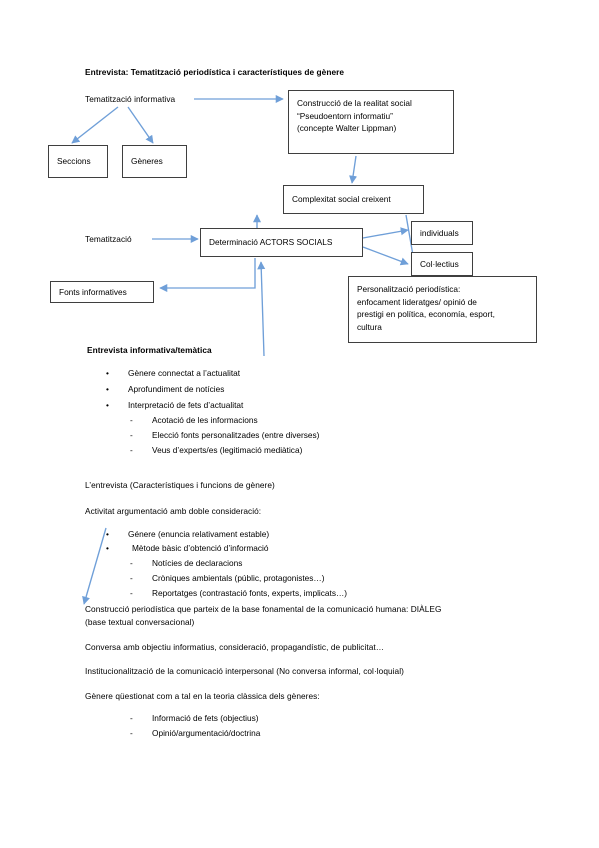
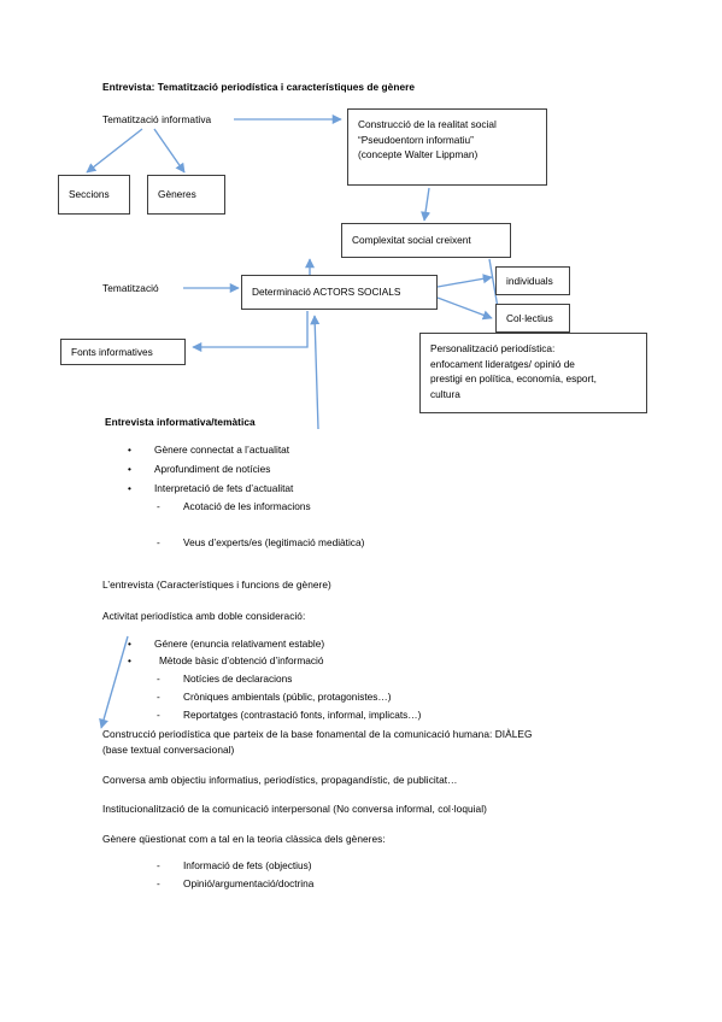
  Entrevista: Tematització periodística i característiques de gènere
  Tematització informativa
  Tematització
  Seccions
  Gèneres
  Construcció de la realitat social
  “Pseudoentorn informatiu”
  (concepte Walter Lippman)
  Complexitat social creixent
  Determinació ACTORS SOCIALS
  individuals
  Col·lectius
  Fonts informatives
  Personalització periodística:
  enfocament lideratges/ opinió de
  prestigi en política, economía, esport,
  cultura
  Entrevista informativa/temàtica
  Gènere connectat a l’actualitat
  Aprofundiment de notícies
  Interpretació de fets d’actualitat
  Acotació de les informacions
- Elecció fonts personalitzades (entre diverses)
  Veus d’experts/es (legitimació mediàtica)
  L’entrevista (Característiques i funcions de gènere)
- Activitat argumentació amb doble consideració:
+ Activitat periodística amb doble consideració:
  Génere (enuncia relativament estable)
  Mètode bàsic d’obtenció d’informació
  Notícies de declaracions
  Cròniques ambientals (públic, protagonistes…)
- Reportatges (contrastació fonts, experts, implicats…)
+ Reportatges (contrastació fonts, informal, implicats…)
  Construcció periodística que parteix de la base fonamental de la comunicació humana: DIÀLEG
  (base textual conversacional)
- Conversa amb objectiu informatius, consideració, propagandístic, de publicitat…
+ Conversa amb objectiu informatius, periodístics, propagandístic, de publicitat…
  Institucionalització de la comunicació interpersonal (No conversa informal, col·loquial)
  Gènere qüestionat com a tal en la teoria clàssica dels gèneres:
  Informació de fets (objectius)
  Opinió/argumentació/doctrina
